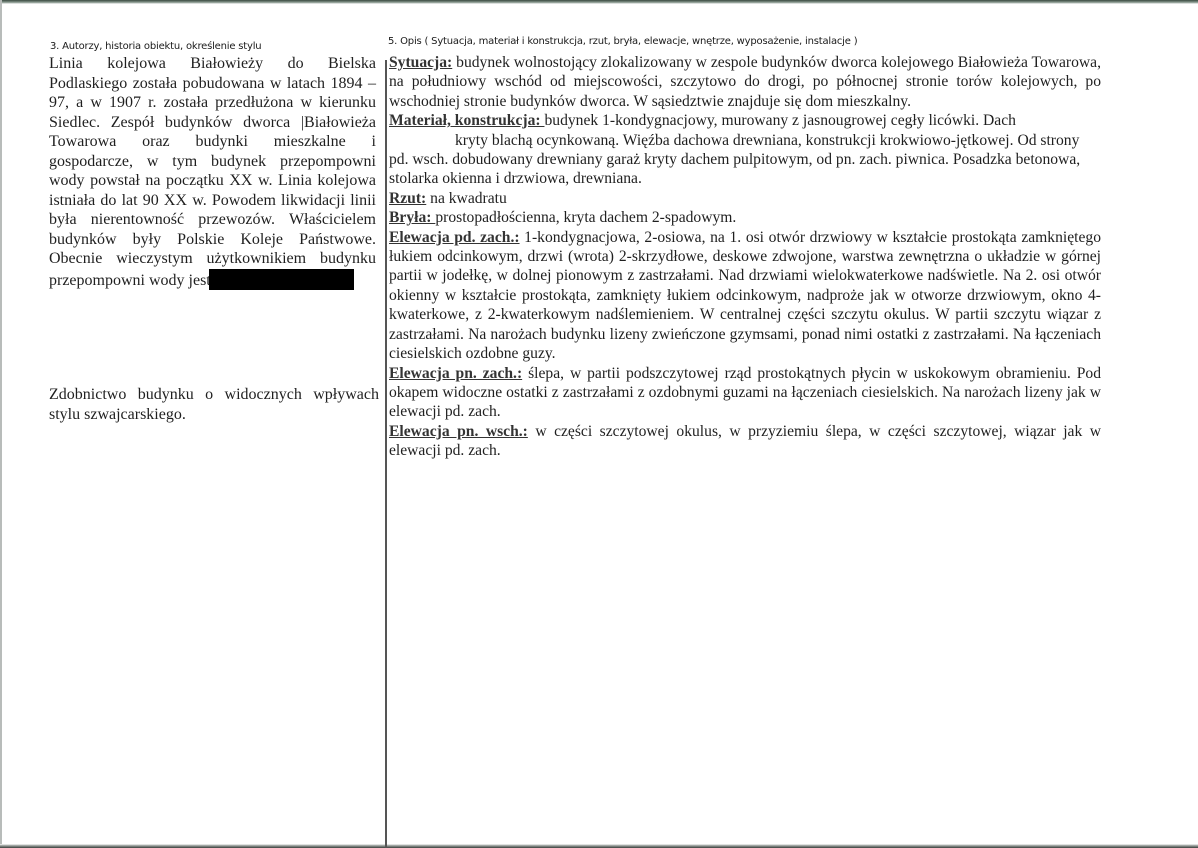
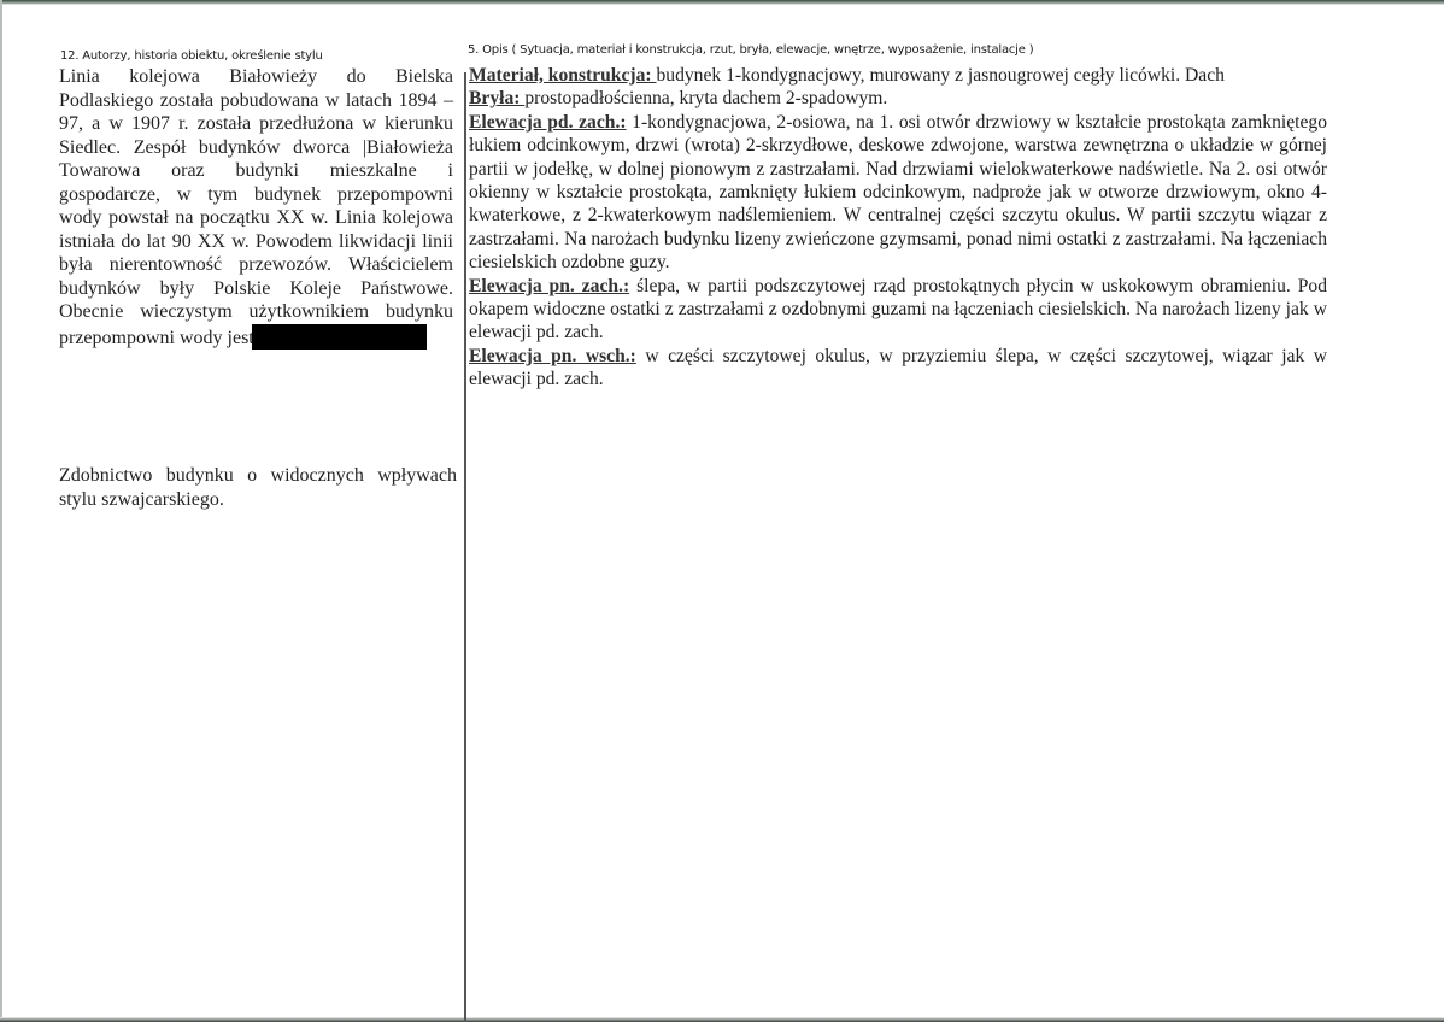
- 3. Autorzy, historia obiektu, określenie stylu
+ 12. Autorzy, historia obiektu, określenie stylu
  5. Opis ( Sytuacja, materiał i konstrukcja, rzut, bryła, elewacje, wnętrze, wyposażenie, instalacje )
  Linia kolejowa Białowieży do Bielska Podlaskiego została pobudowana w latach 1894 – 97, a w 1907 r. została przedłużona w kierunku Siedlec. Zespół budynków dworca |Białowieża Towarowa oraz budynki mieszkalne i gospodarcze, w tym budynek przepompowni wody powstał na początku XX w. Linia kolejowa istniała do lat 90 XX w. Powodem likwidacji linii była nierentowność przewozów. Właścicielem budynków były Polskie Koleje Państwowe. Obecnie wieczystym użytkownikiem budynku przepompowni wody jes
  Zdobnictwo budynku o widocznych wpływach stylu szwajcarskiego.
- Sytuacja: budynek wolnostojący zlokalizowany w zespole budynków dworca kolejowego Białowieża Towarowa, na południowy wschód od miejscowości, szczytowo do drogi, po północnej stronie torów kolejowych, po wschodniej stronie budynków dworca. W sąsiedztwie znajduje się dom mieszkalny.
  Materiał, konstrukcja: budynek 1-kondygnacjowy, murowany z jasnougrowej cegły licówki. Dach
- kryty blachą ocynkowaną. Więźba dachowa drewniana, konstrukcji krokwiowo-jętkowej. Od strony pd. wsch. dobudowany drewniany garaż kryty dachem pulpitowym, od pn. zach. piwnica. Posadzka betonowa, stolarka okienna i drzwiowa, drewniana.
- Rzut: na kwadratu
  Bryła: prostopadłościenna, kryta dachem 2-spadowym.
  Elewacja pd. zach.: 1-kondygnacjowa, 2-osiowa, na 1. osi otwór drzwiowy w kształcie prostokąta zamkniętego łukiem odcinkowym, drzwi (wrota) 2-skrzydłowe, deskowe zdwojone, warstwa zewnętrzna o układzie w górnej partii w jodełkę, w dolnej pionowym z zastrzałami. Nad drzwiami wielokwaterkowe nadświetle. Na 2. osi otwór okienny w kształcie prostokąta, zamknięty łukiem odcinkowym, nadproże jak w otworze drzwiowym, okno 4-kwaterkowe, z 2-kwaterkowym nadślemieniem. W centralnej części szczytu okulus. W partii szczytu wiązar z zastrzałami. Na narożach budynku lizeny zwieńczone gzymsami, ponad nimi ostatki z zastrzałami. Na łączeniach ciesielskich ozdobne guzy.
  Elewacja pn. zach.: ślepa, w partii podszczytowej rząd prostokątnych płycin w uskokowym obramieniu. Pod okapem widoczne ostatki z zastrzałami z ozdobnymi guzami na łączeniach ciesielskich. Na narożach lizeny jak w elewacji pd. zach.
  Elewacja pn. wsch.: w części szczytowej okulus, w przyziemiu ślepa, w części szczytowej, wiązar jak w elewacji pd. zach.
